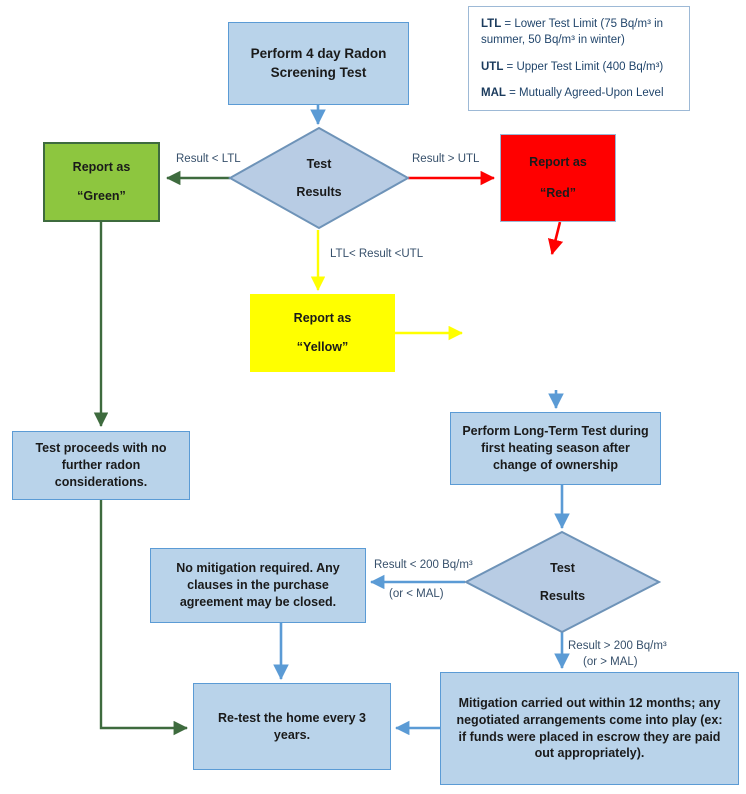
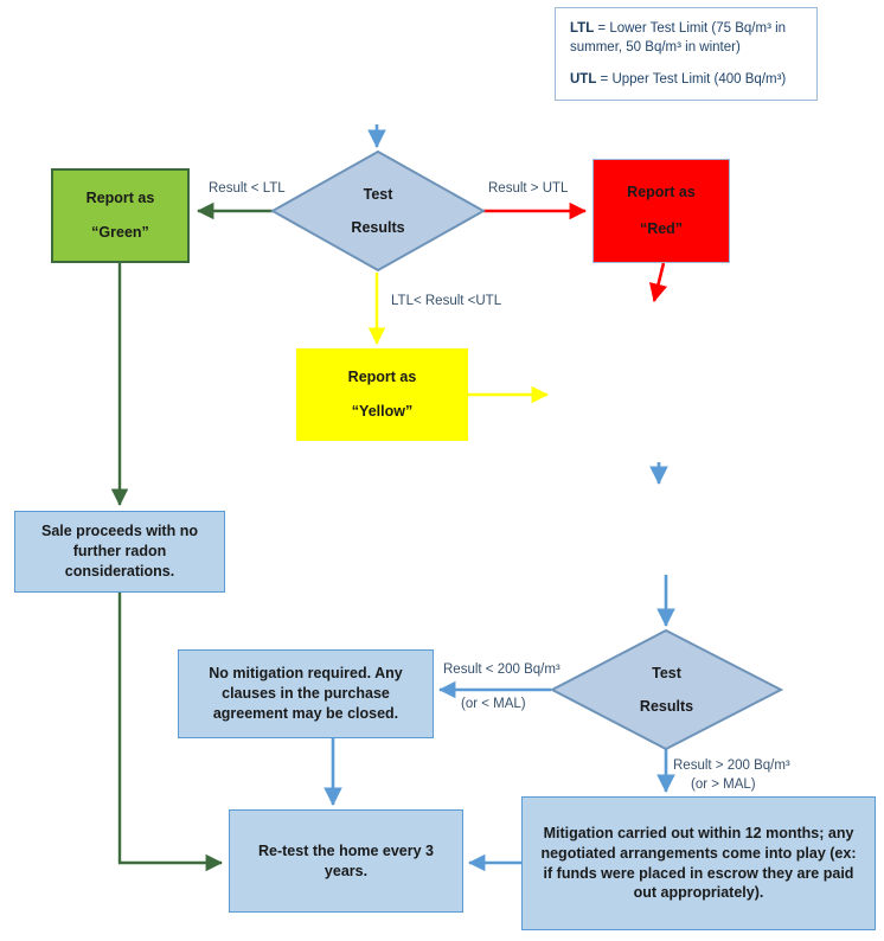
  LTL = Lower Test Limit (75 Bq/m³ in summer, 50 Bq/m³ in winter)
  UTL = Upper Test Limit (400 Bq/m³)
- MAL = Mutually Agreed-Upon Level
- Perform 4 day Radon Screening Test
  Test
  Results
  Report as
  “Green”
  Report as
  “Red”
  Report as
  “Yellow”
- Perform Long-Term Test during first heating season after change of ownership
- Test proceeds with no further radon considerations.
+ Sale proceeds with no further radon considerations.
  No mitigation required. Any clauses in the purchase agreement may be closed.
  Test
  Results
  Re-test the home every 3 years.
  Mitigation carried out within 12 months; any negotiated arrangements come into play (ex: if funds were placed in escrow they are paid out appropriately).
  Result < LTL
  Result > UTL
  LTL< Result <UTL
  Result < 200 Bq/m³
  (or < MAL)
  Result > 200 Bq/m³
  (or > MAL)
